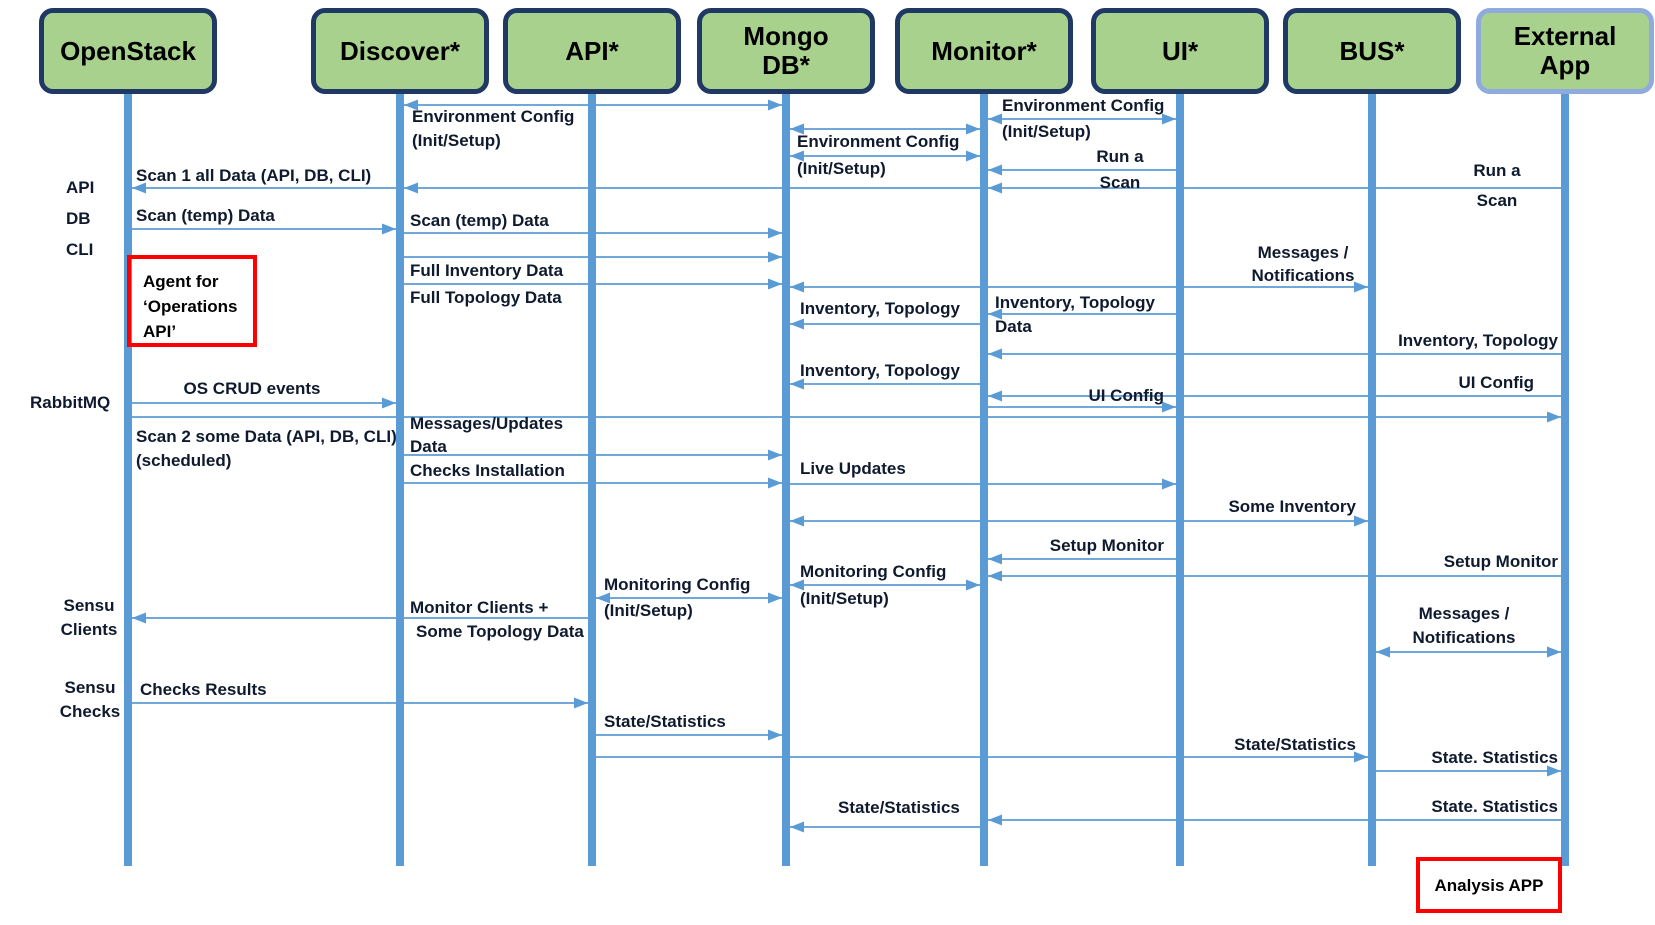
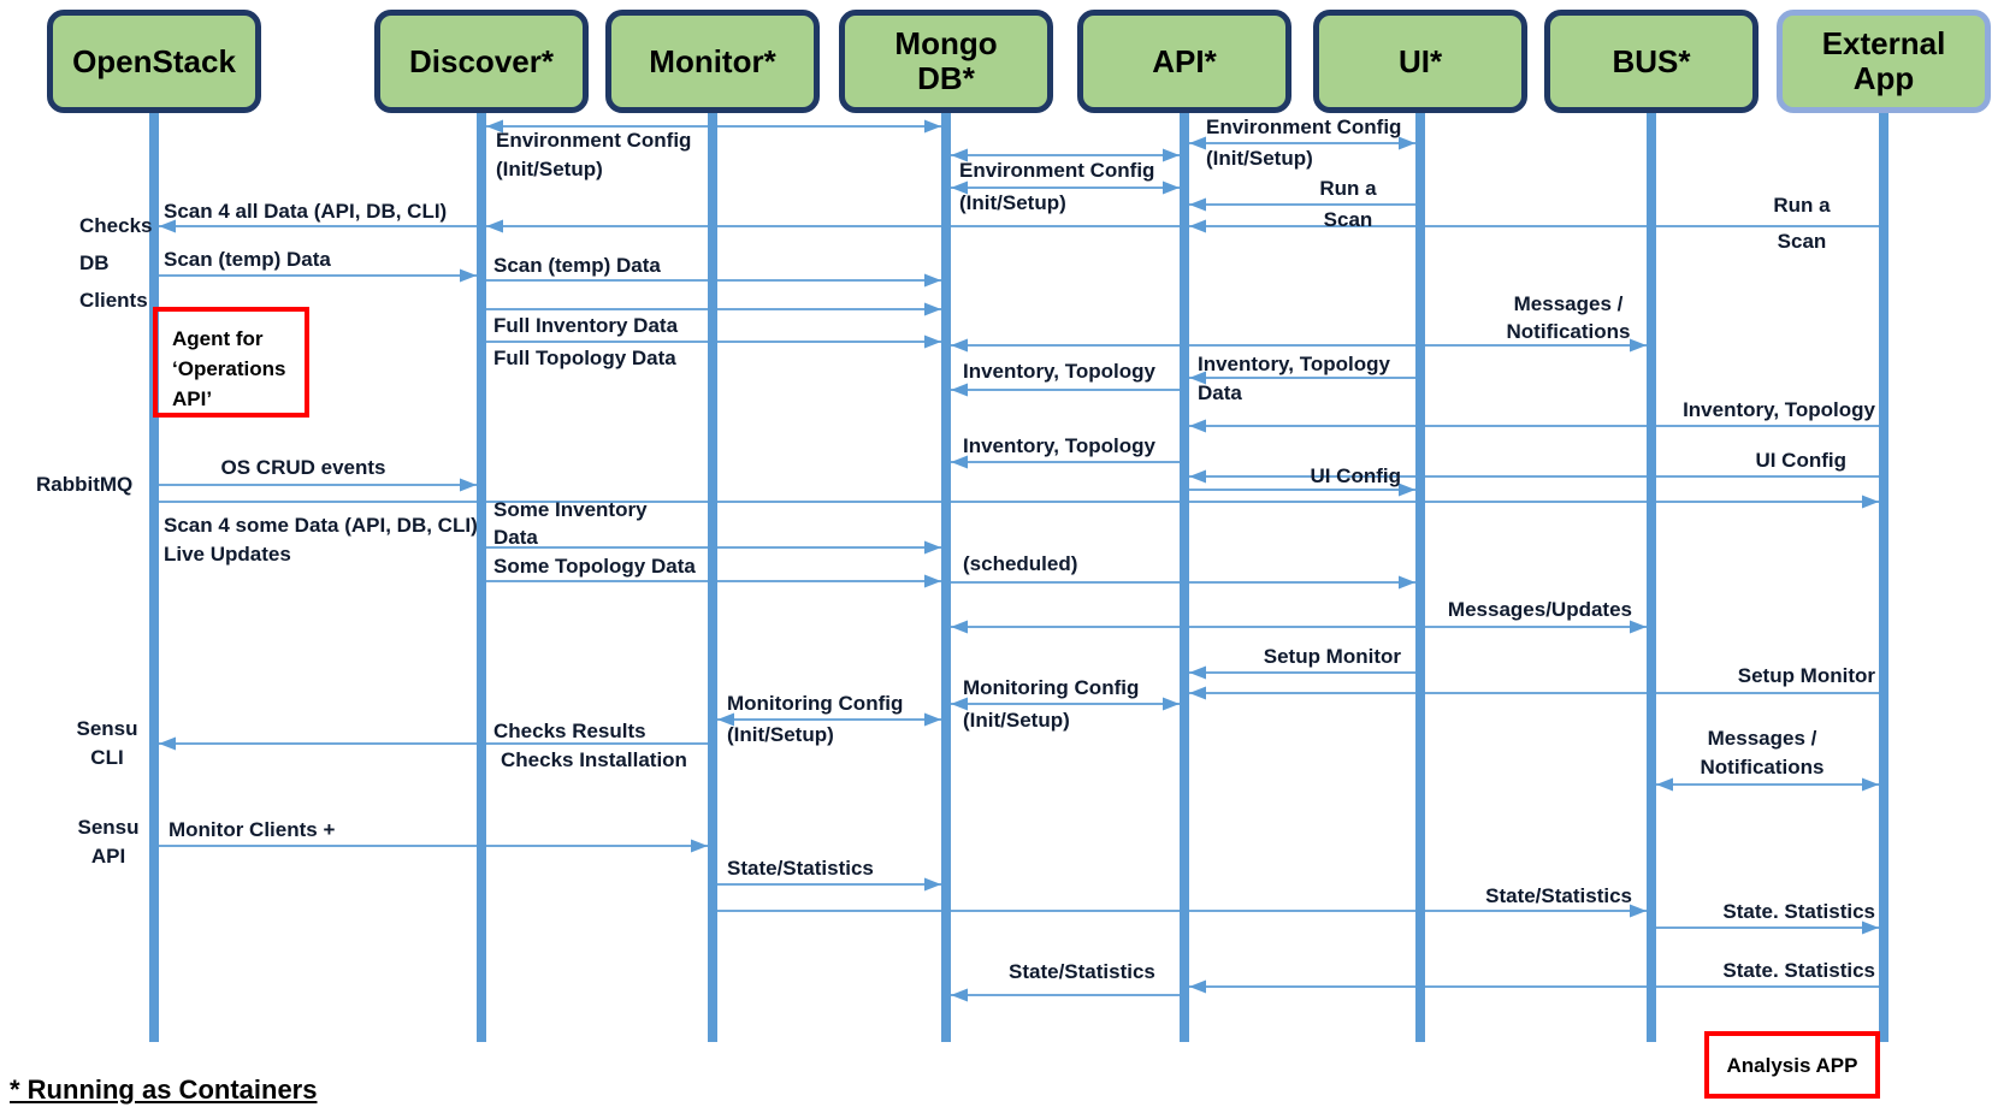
  OpenStack
  Discover*
- API*
+ Monitor*
  Mongo
  DB*
- Monitor*
+ API*
  UI*
  BUS*
  External
  App
  Environment Config
  (Init/Setup)
  Environment Config
  (Init/Setup)
  Environment Config
  (Init/Setup)
  Run a
  Scan
  Run a
  Scan
- Scan 1 all Data (API, DB, CLI)
+ Scan 4 all Data (API, DB, CLI)
- API
+ Checks
  DB
- CLI
+ Clients
  Scan (temp) Data
  Scan (temp) Data
  Full Inventory Data
  Full Topology Data
  Messages /
  Notifications
  Inventory, Topology
  Data
  Inventory, Topology
  Inventory, Topology
  Inventory, Topology
  UI Config
  UI Config
  RabbitMQ
  OS CRUD events
- Scan 2 some Data (API, DB, CLI)
+ Scan 4 some Data (API, DB, CLI)
- (scheduled)
+ Live Updates
- Messages/Updates
+ Some Inventory
  Data
- Checks Installation
+ Some Topology Data
- Live Updates
+ (scheduled)
- Some Inventory
+ Messages/Updates
  Setup Monitor
  Setup Monitor
  Monitoring Config
  (Init/Setup)
  Monitoring Config
  (Init/Setup)
  Sensu
- Clients
+ CLI
- Monitor Clients +
+ Checks Results
- Some Topology Data
+ Checks Installation
  Messages /
  Notifications
  Sensu
- Checks
+ API
- Checks Results
+ Monitor Clients +
  State/Statistics
  State/Statistics
  State. Statistics
  State. Statistics
  State/Statistics
  Agent for
  ‘Operations
  API’
  Analysis APP
+ * Running as Containers
